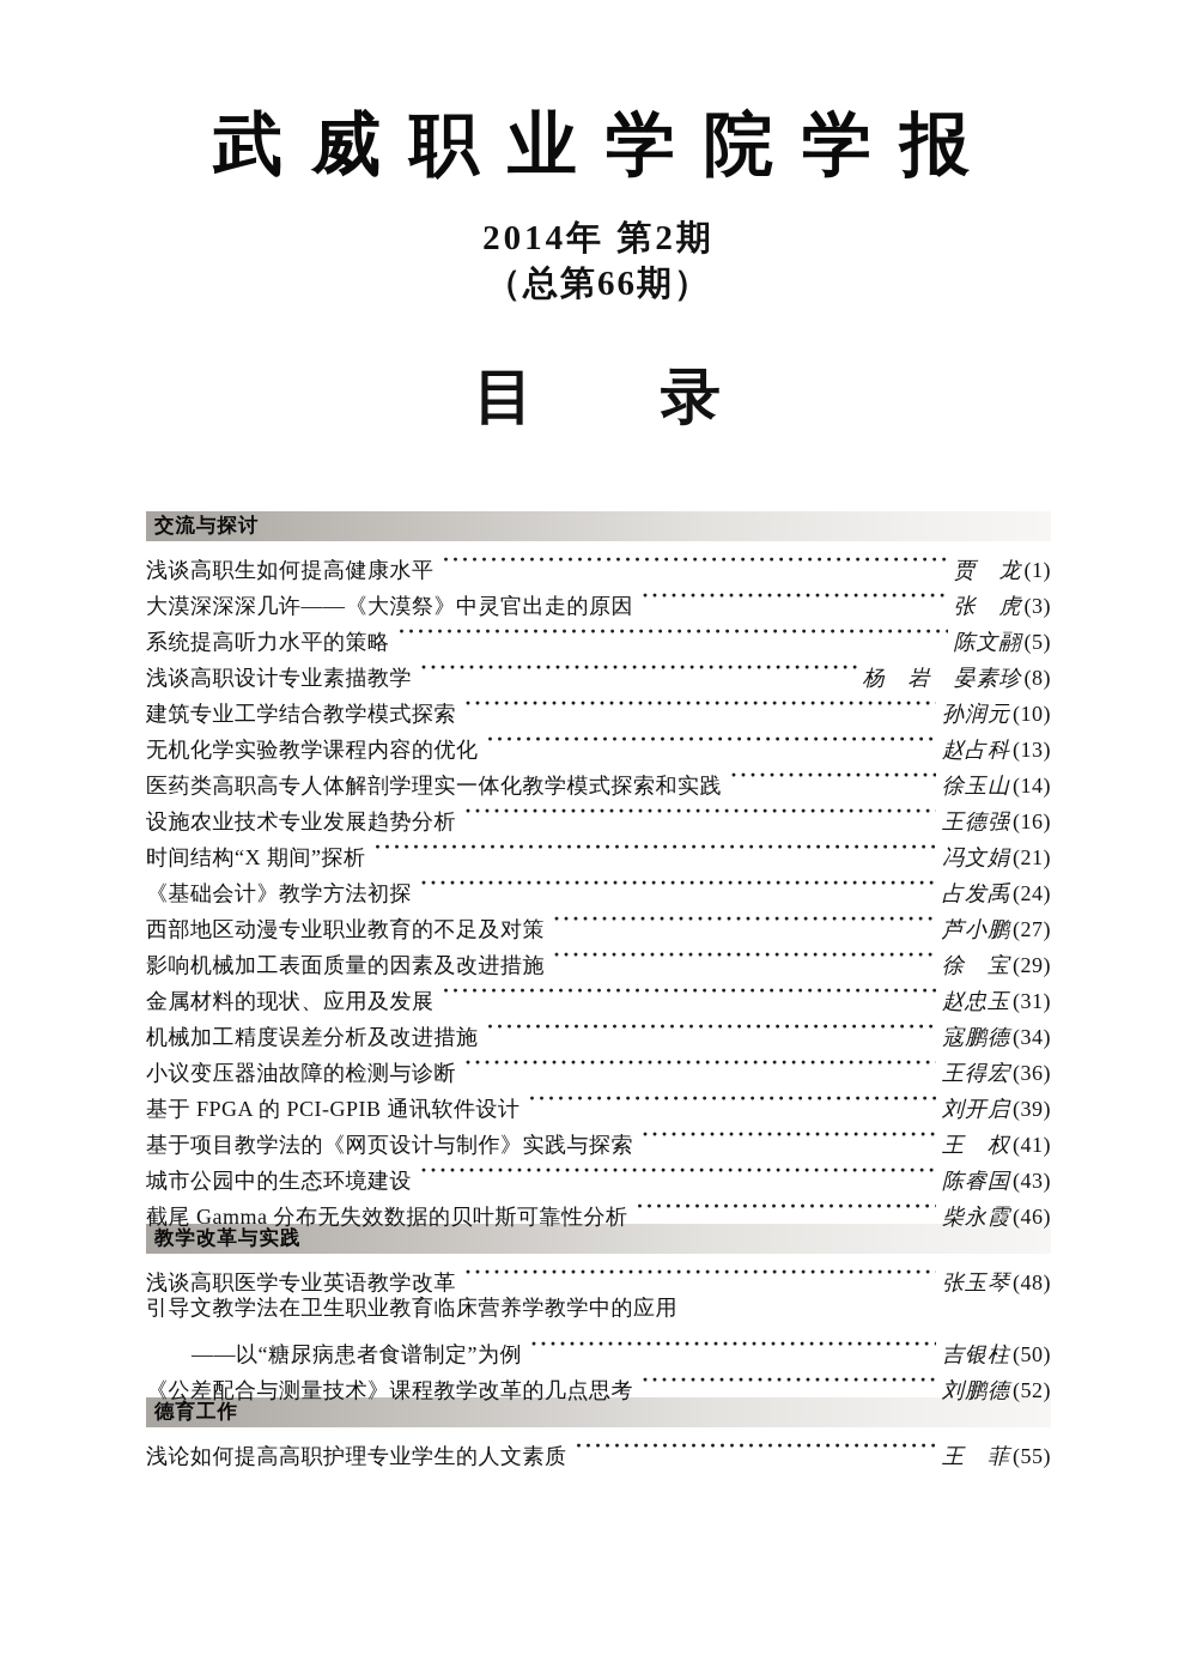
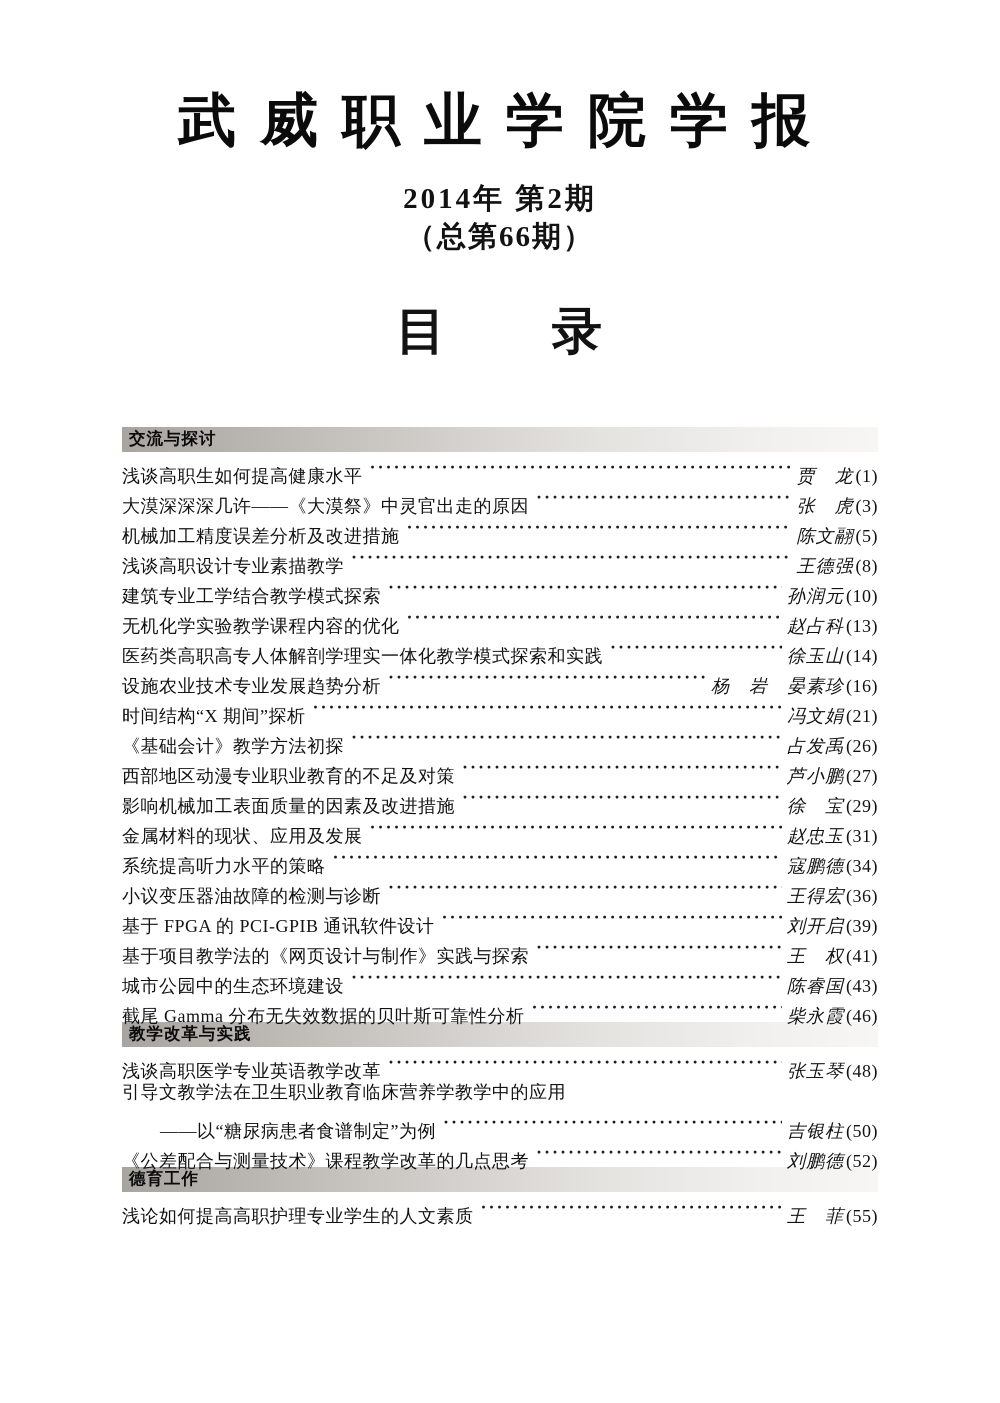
  武威职业学院学报
  2014年 第2期
  （总第66期）
  目 录
  交流与探讨
  浅谈高职生如何提高健康水平
  贾 龙
  (1)
  大漠深深深几许——《大漠祭》中灵官出走的原因
  张 虎
  (3)
- 系统提高听力水平的策略
+ 机械加工精度误差分析及改进措施
  陈文翮
  (5)
  浅谈高职设计专业素描教学
- 杨 岩 晏素珍
+ 王德强
  (8)
  建筑专业工学结合教学模式探索
  孙润元
  (10)
  无机化学实验教学课程内容的优化
  赵占科
  (13)
  医药类高职高专人体解剖学理实一体化教学模式探索和实践
  徐玉山
  (14)
  设施农业技术专业发展趋势分析
- 王德强
+ 杨 岩 晏素珍
  (16)
  时间结构“X 期间”探析
  冯文娟
  (21)
  《基础会计》教学方法初探
  占发禹
- (24)
+ (26)
  西部地区动漫专业职业教育的不足及对策
  芦小鹏
  (27)
  影响机械加工表面质量的因素及改进措施
  徐 宝
  (29)
  金属材料的现状、应用及发展
  赵忠玉
  (31)
- 机械加工精度误差分析及改进措施
+ 系统提高听力水平的策略
  寇鹏德
  (34)
  小议变压器油故障的检测与诊断
  王得宏
  (36)
  基于 FPGA 的 PCI-GPIB 通讯软件设计
  刘开启
  (39)
  基于项目教学法的《网页设计与制作》实践与探索
  王 权
  (41)
  城市公园中的生态环境建设
  陈睿国
  (43)
  截尾 Gamma 分布无失效数据的贝叶斯可靠性分析
  柴永霞
  (46)
  教学改革与实践
  浅谈高职医学专业英语教学改革
  张玉琴
  (48)
  引导文教学法在卫生职业教育临床营养学教学中的应用
  ——以“糖尿病患者食谱制定”为例
  吉银柱
  (50)
  《公差配合与测量技术》课程教学改革的几点思考
  刘鹏德
  (52)
  德育工作
  浅论如何提高高职护理专业学生的人文素质
  王 菲
  (55)
